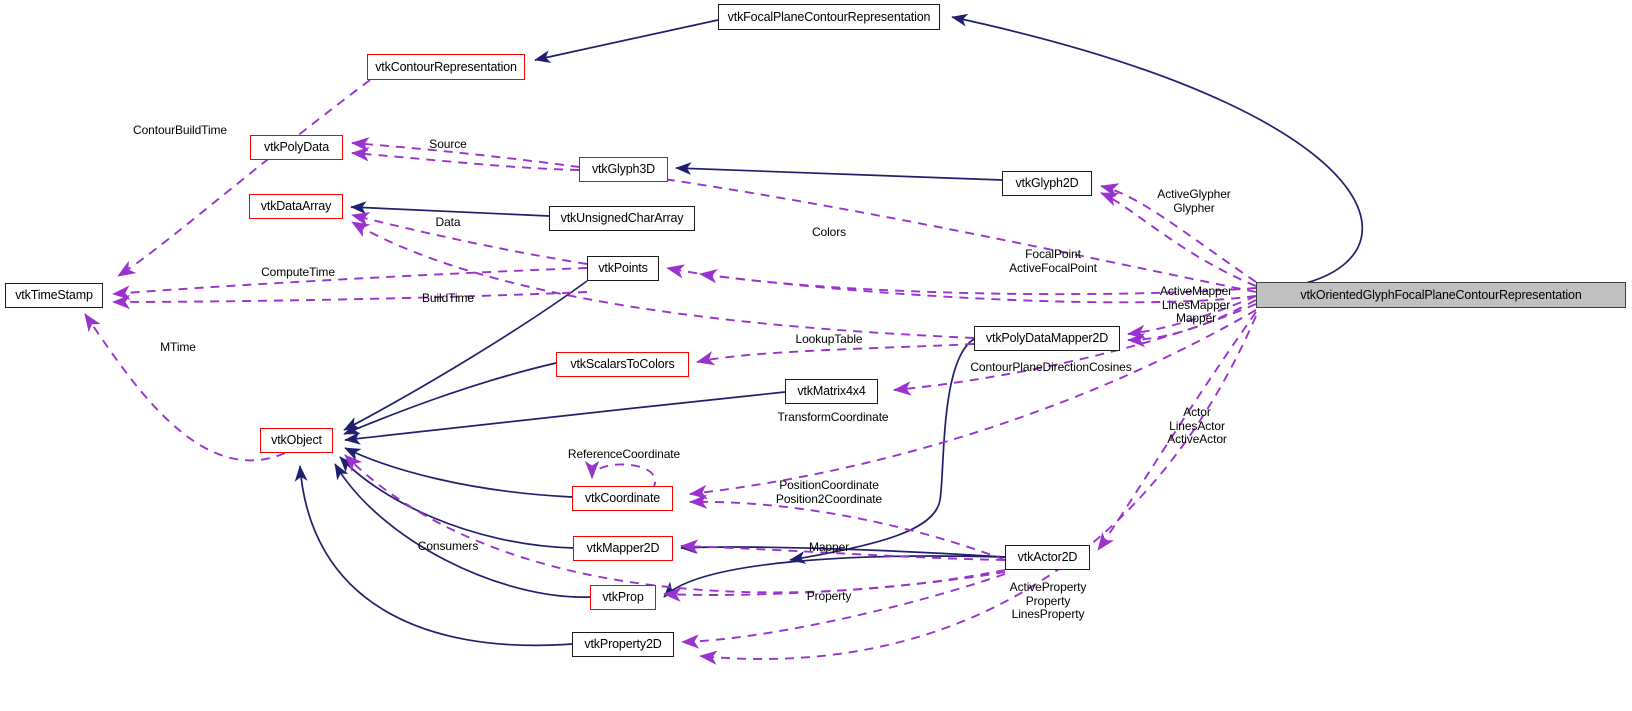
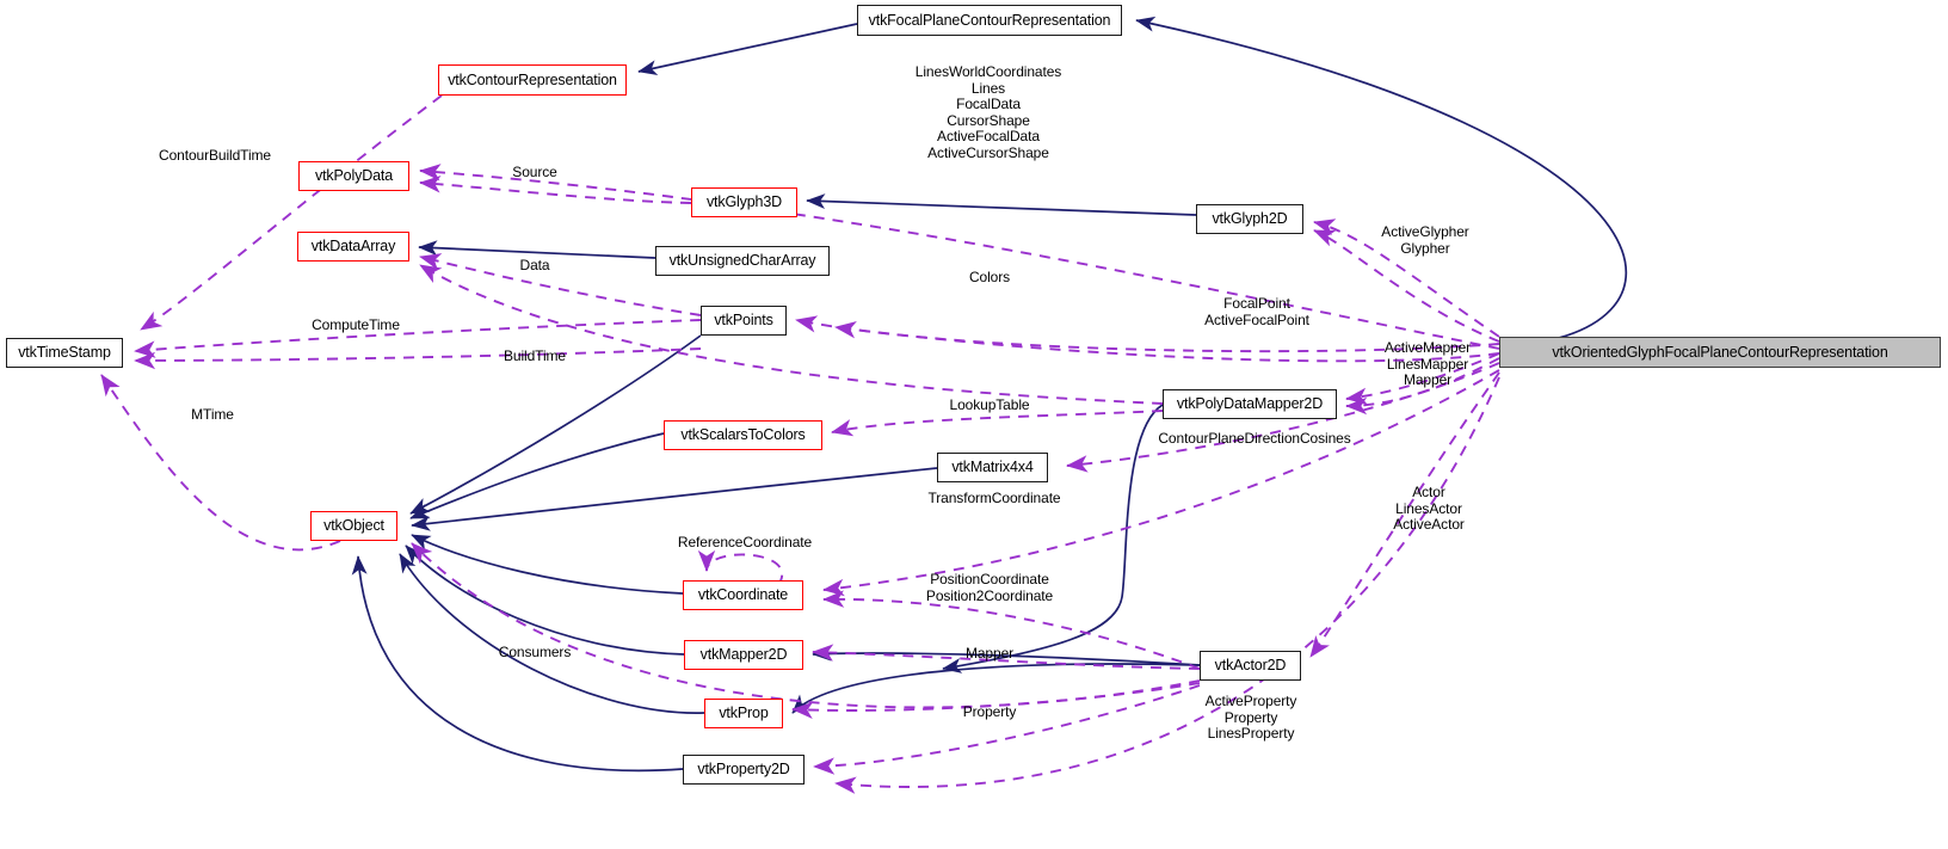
  vtkFocalPlaneContourRepresentation
  vtkContourRepresentation
  vtkPolyData
  vtkGlyph3D
  vtkGlyph2D
  vtkDataArray
  vtkUnsignedCharArray
  vtkPoints
  vtkTimeStamp
  vtkOrientedGlyphFocalPlaneContourRepresentation
  vtkPolyDataMapper2D
  vtkScalarsToColors
  vtkMatrix4x4
  vtkObject
  vtkCoordinate
  vtkMapper2D
  vtkActor2D
  vtkProp
  vtkProperty2D
+ LinesWorldCoordinates
+ Lines
+ FocalData
+ CursorShape
+ ActiveFocalData
+ ActiveCursorShape
  ContourBuildTime
  Source
  ActiveGlypher
  Glypher
  Data
  Colors
  FocalPoint
  ActiveFocalPoint
  ComputeTime
  BuildTime
  ActiveMapper
  LinesMapper
  Mapper
  MTime
  LookupTable
  ContourPlaneDirectionCosines
  TransformCoordinate
  Actor
  LinesActor
  ActiveActor
  ReferenceCoordinate
  PositionCoordinate
  Position2Coordinate
  Consumers
  Mapper
  ActiveProperty
  Property
  LinesProperty
  Property
